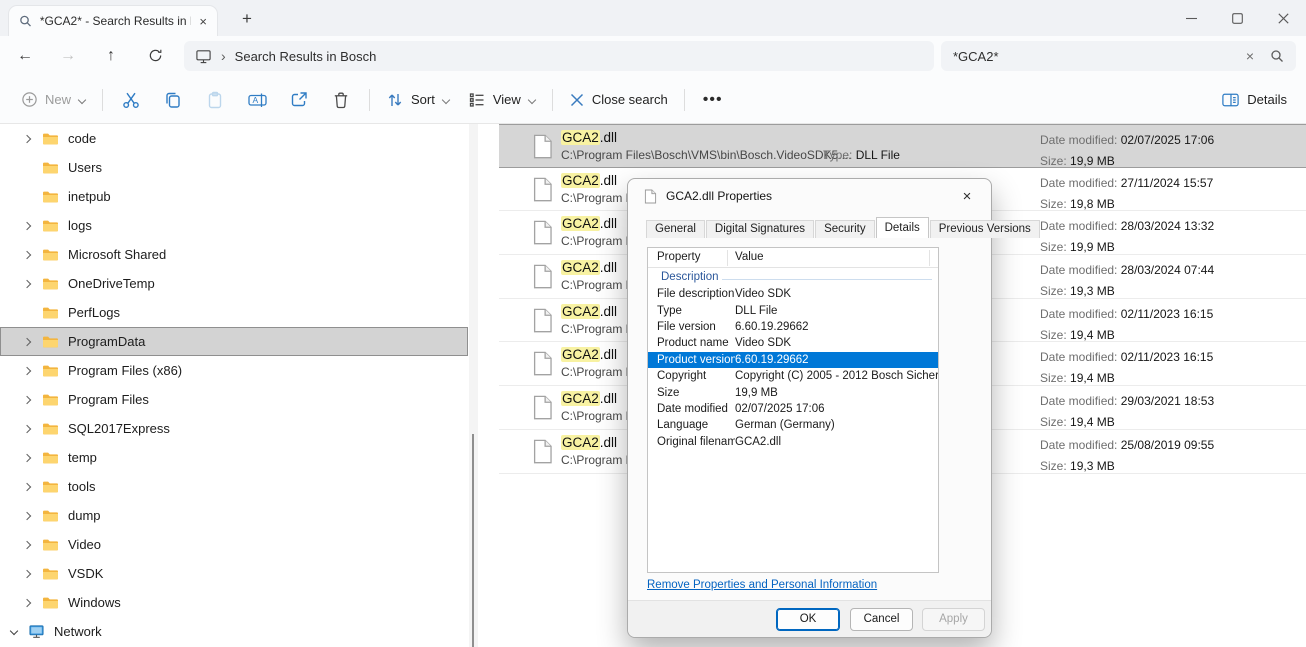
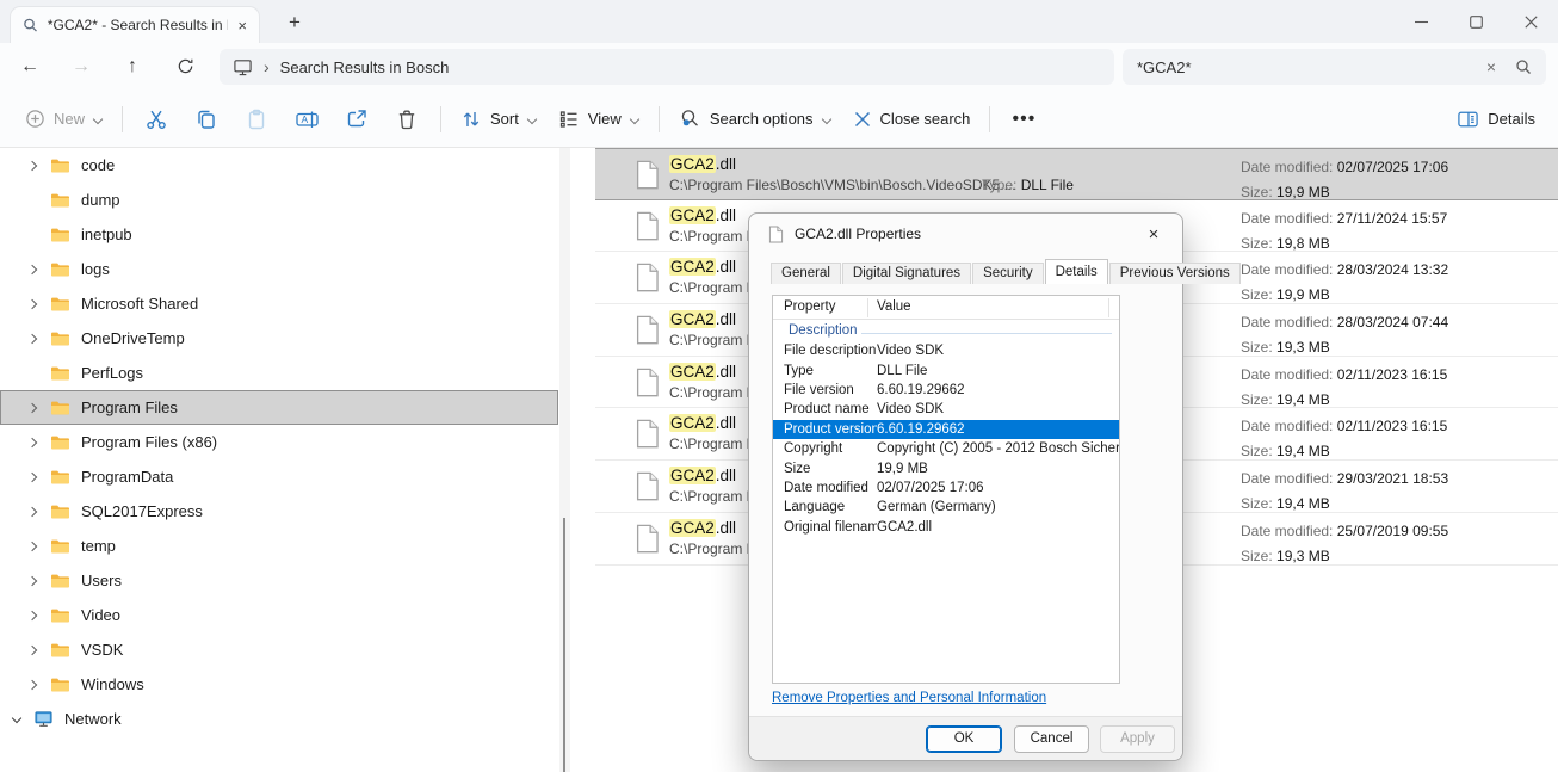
  *GCA2* - Search Results in
  ×
  +
  ←
  →
  ↑
  ›
  Search Results in Bosch
  *GCA2*
  ×
  New
  A
  Sort
  View
+ Search options
  Close search
  •••
  Details
  code
- Users
+ dump
  inetpub
  logs
  Microsoft Shared
  OneDriveTemp
  PerfLogs
- ProgramData
+ Program Files
  Program Files (x86)
- Program Files
+ ProgramData
  SQL2017Express
  temp
- tools
- dump
+ Users
  Video
  VSDK
  Windows
  Network
  GCA2.dll
  C:\Program Files\Bosch\VMS\bin\Bosch.VideoSDK5....
  Type: DLL File
  Date modified: 02/07/2025 17:06
  Size: 19,9 MB
  GCA2.dll
  C:\Program
  Date modified: 27/11/2024 15:57
  Size: 19,8 MB
  GCA2.dll
  C:\Program
  Date modified: 28/03/2024 13:32
  Size: 19,9 MB
  GCA2.dll
  C:\Program
  Date modified: 28/03/2024 07:44
  Size: 19,3 MB
  GCA2.dll
  C:\Program
  Date modified: 02/11/2023 16:15
  Size: 19,4 MB
  GCA2.dll
  C:\Program
  Date modified: 02/11/2023 16:15
  Size: 19,4 MB
  GCA2.dll
  C:\Program
  Date modified: 29/03/2021 18:53
  Size: 19,4 MB
  GCA2.dll
  C:\Program
- Date modified: 25/08/2019 09:55
+ Date modified: 25/07/2019 09:55
  Size: 19,3 MB
  GCA2.dll Properties
  ×
  General
  Digital Signatures
  Security
  Details
  Previous Versions
  Property
  Value
  Description
  File description
  Video SDK
  Type
  DLL File
  File version
  6.60.19.29662
  Product name
  Video SDK
  Product version
  6.60.19.29662
  Copyright
  Copyright (C) 2005 - 2012 Bosch Sicher
  Size
  19,9 MB
  Date modified
  02/07/2025 17:06
  Language
  German (Germany)
  Original filenam
  GCA2.dll
  Remove Properties and Personal Information
  OK
  Cancel
  Apply
